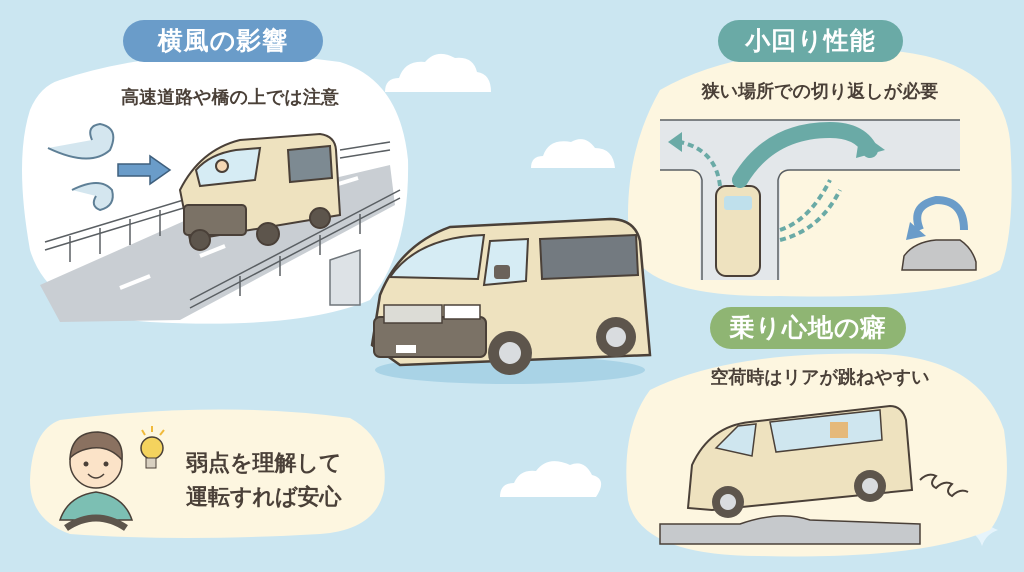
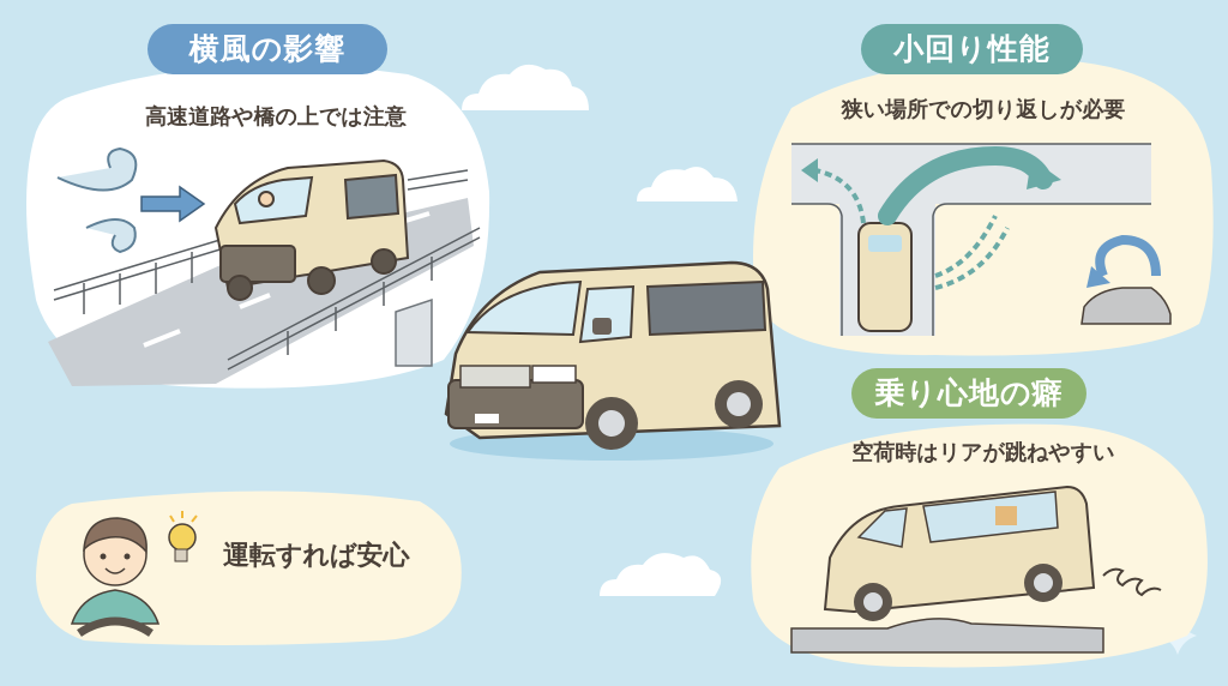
  横風の影響
  高速道路や橋の上では注意
  小回り性能
  狭い場所での切り返しが必要
  乗り心地の癖
  空荷時はリアが跳ねやすい
- 弱点を理解して
  運転すれば安心
